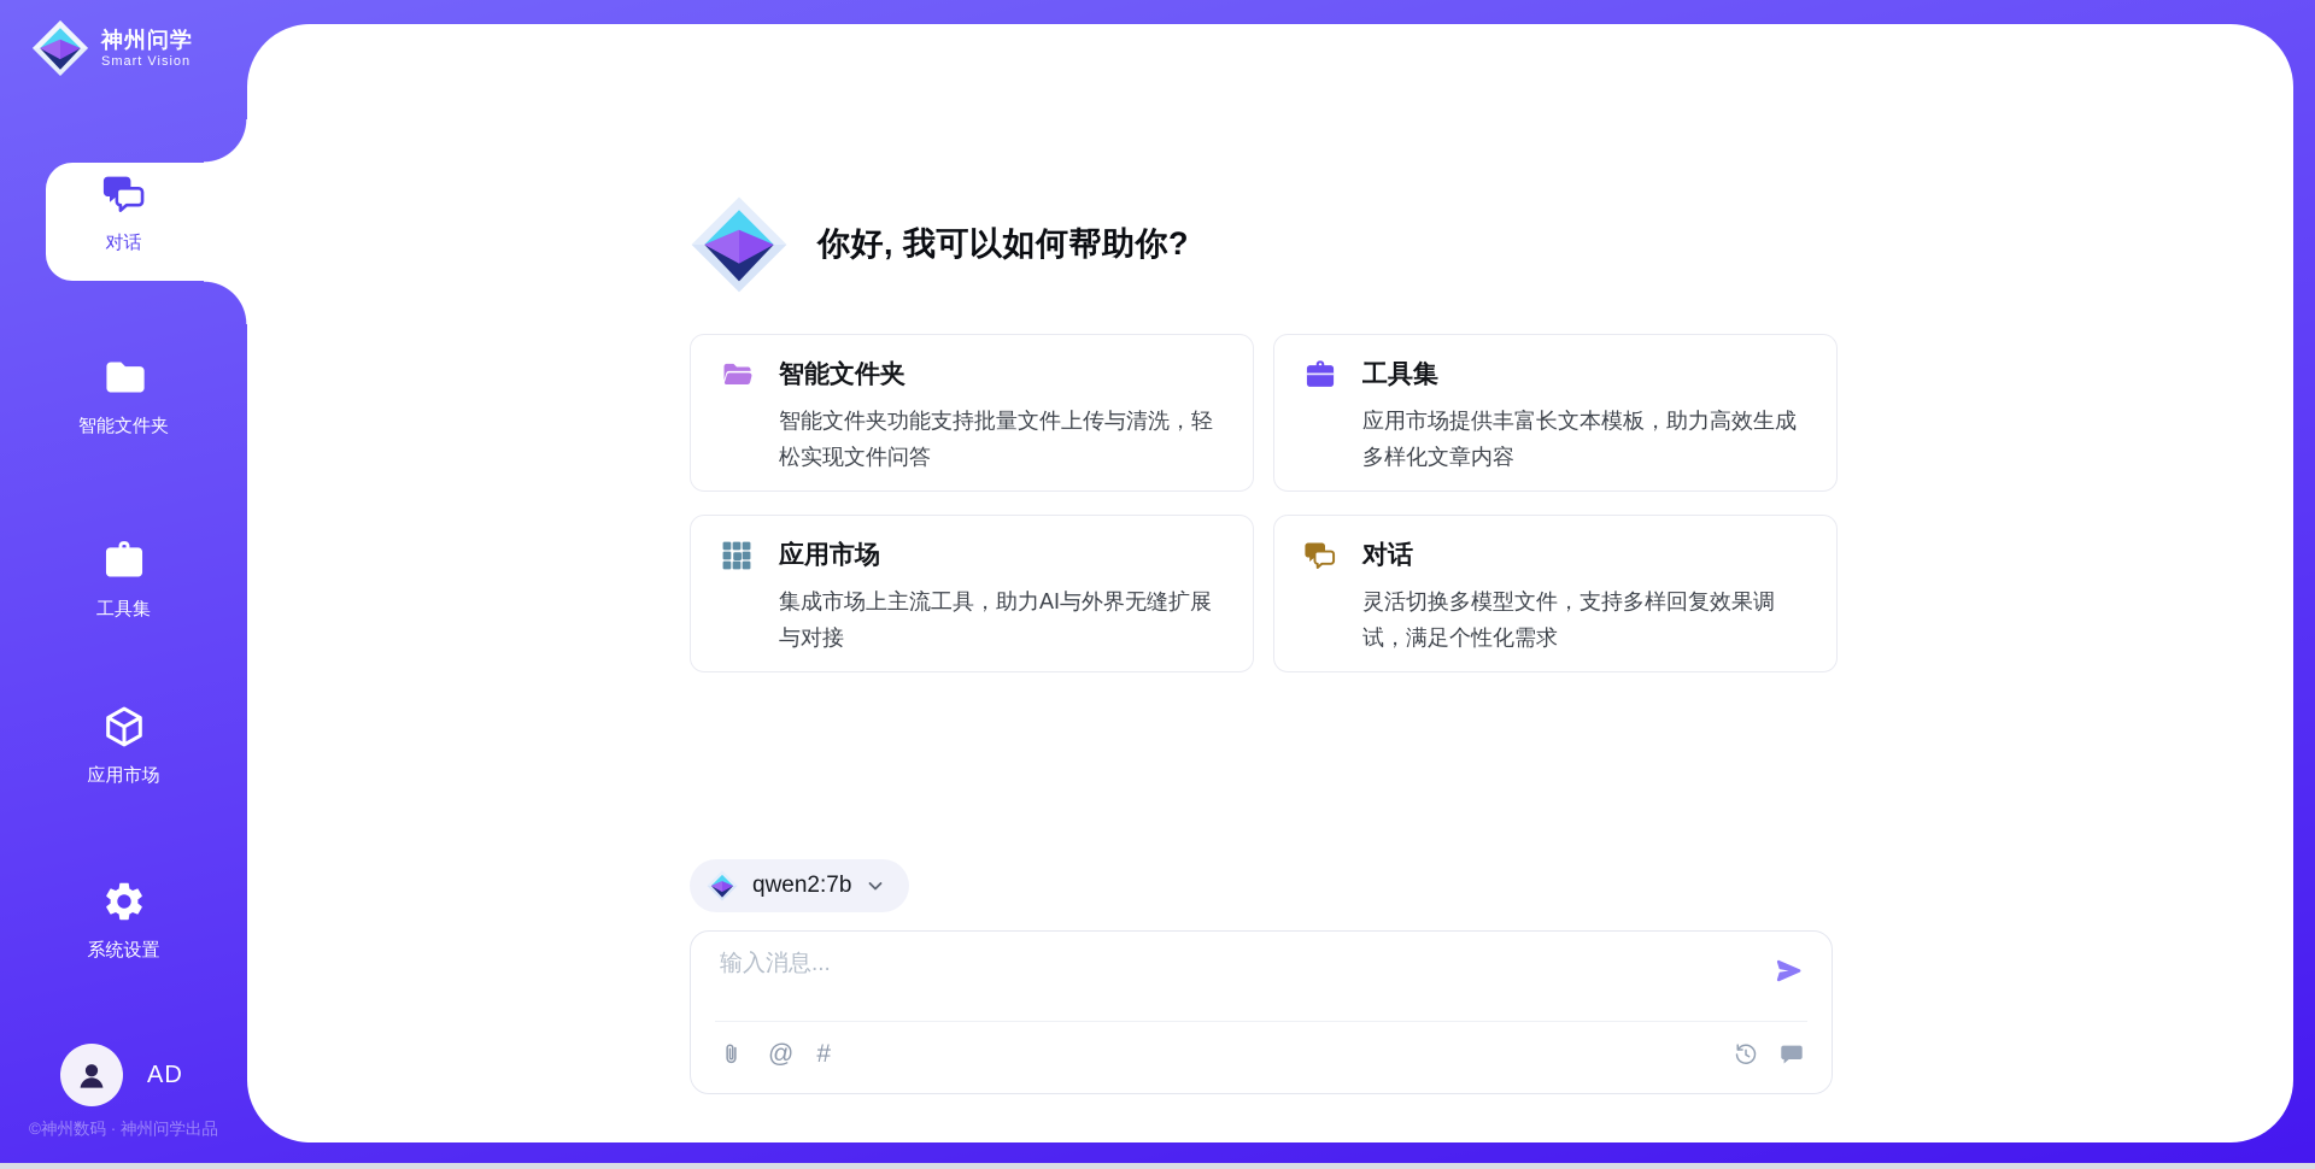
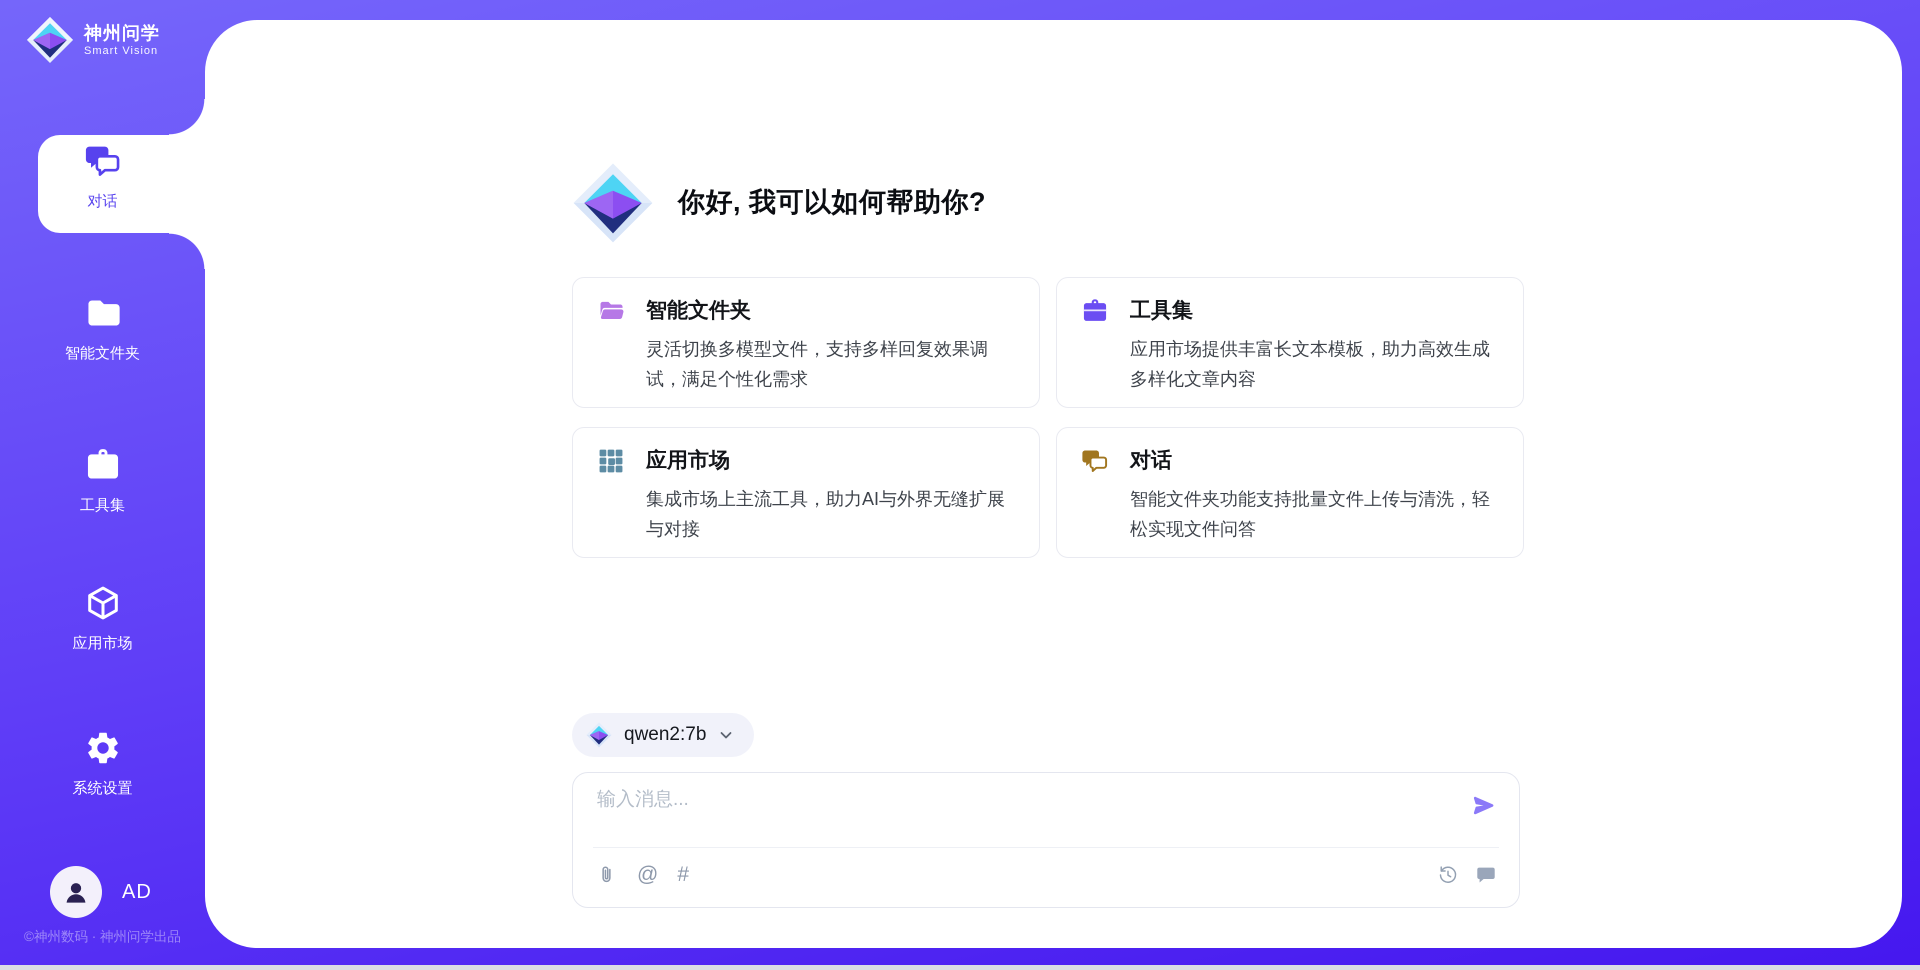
  神州问学
  Smart Vision
  对话
  智能文件夹
  工具集
  应用市场
  系统设置
  AD
  ©神州数码 · 神州问学出品
  你好, 我可以如何帮助你?
  智能文件夹
- 智能文件夹功能支持批量文件上传与清洗，轻松实现文件问答
+ 灵活切换多模型文件，支持多样回复效果调试，满足个性化需求
  工具集
  应用市场提供丰富长文本模板，助力高效生成多样化文章内容
  应用市场
  集成市场上主流工具，助力AI与外界无缝扩展与对接
  对话
- 灵活切换多模型文件，支持多样回复效果调试，满足个性化需求
+ 智能文件夹功能支持批量文件上传与清洗，轻松实现文件问答
  qwen2:7b
  输入消息...
  @
  #
